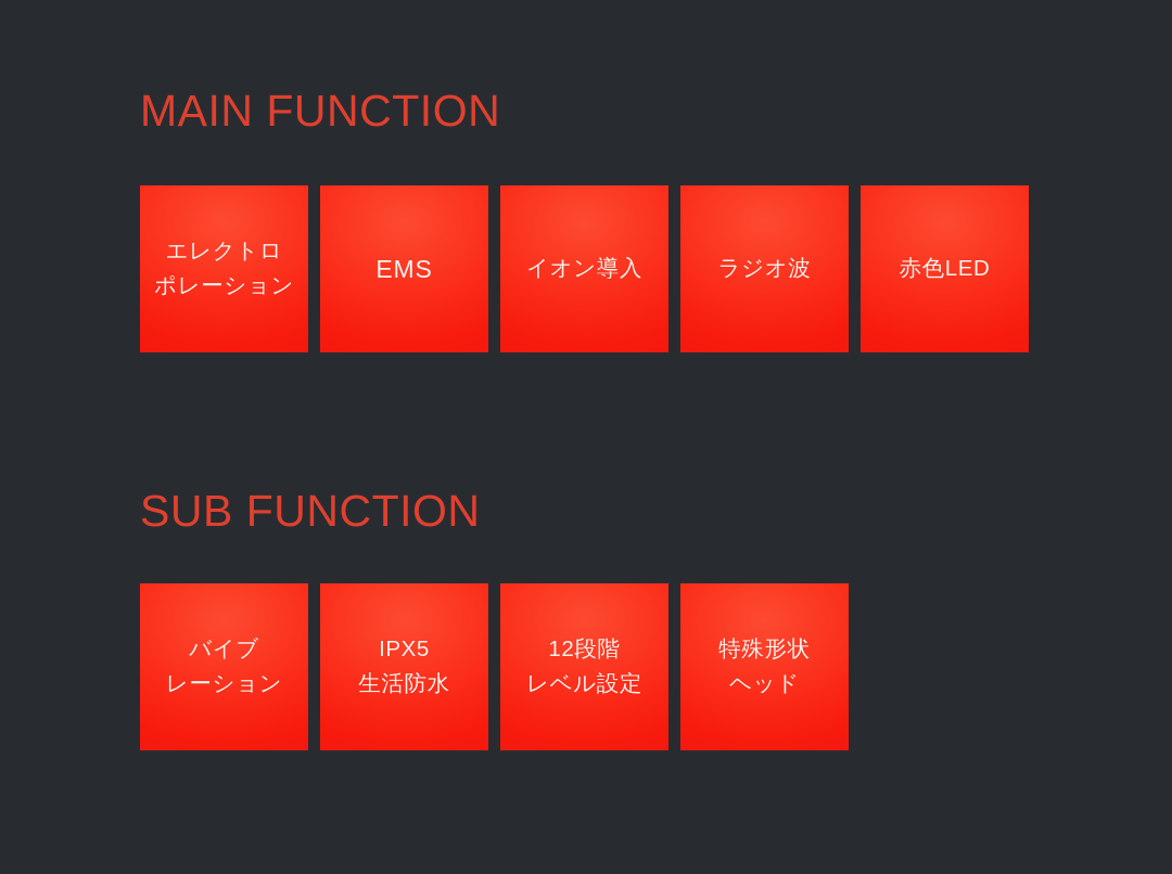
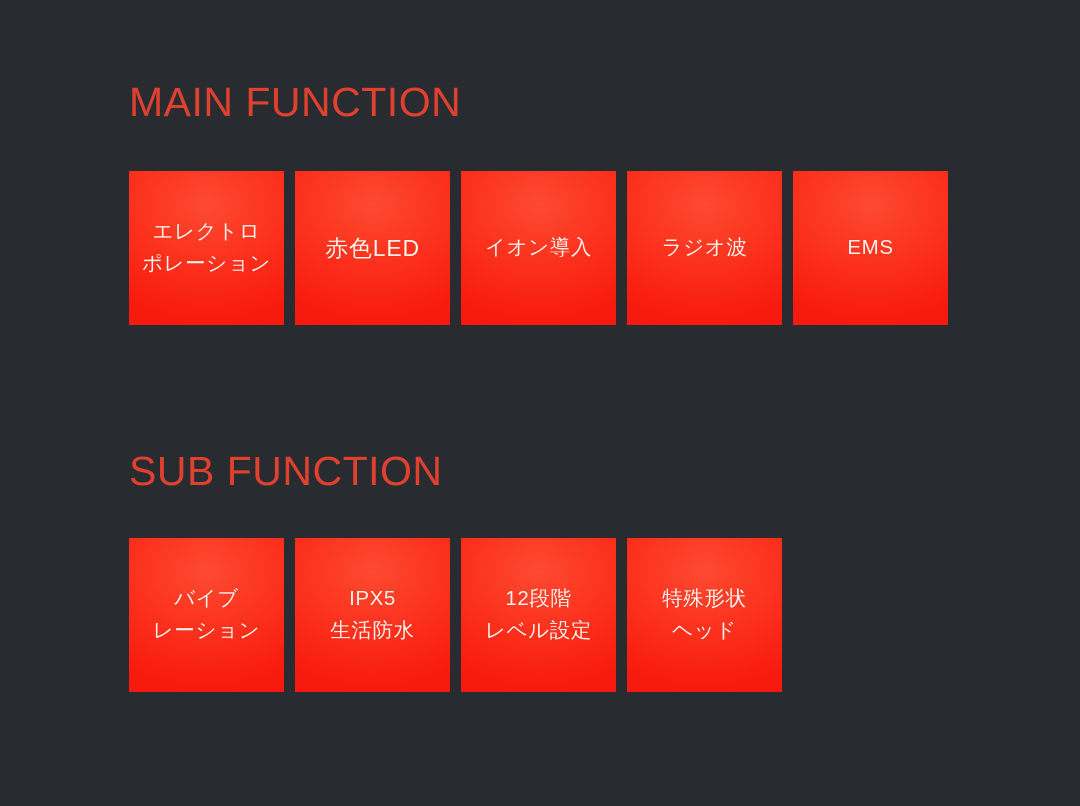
  MAIN FUNCTION
  エレクトロ
  ポレーション
- EMS
+ 赤色LED
  イオン導入
  ラジオ波
- 赤色LED
+ EMS
  SUB FUNCTION
  バイブ
  レーション
  IPX5
  生活防水
  12段階
  レベル設定
  特殊形状
  ヘッド
